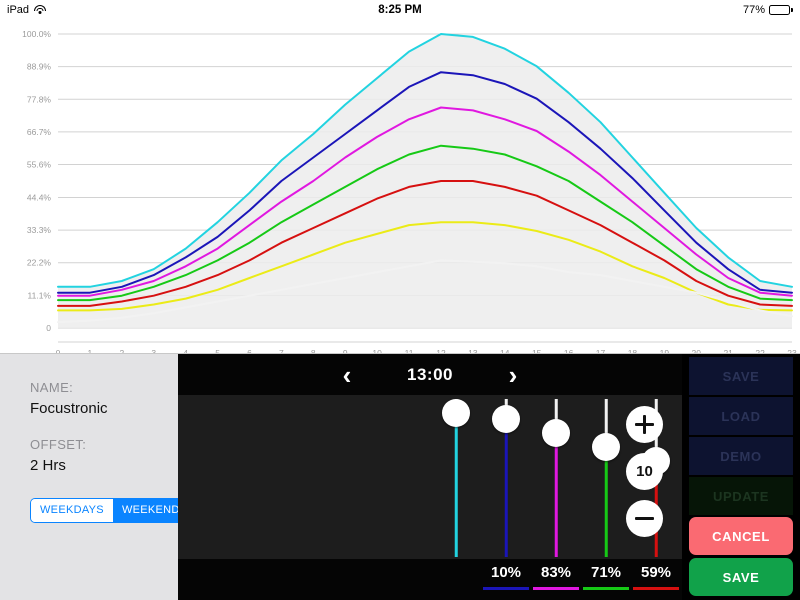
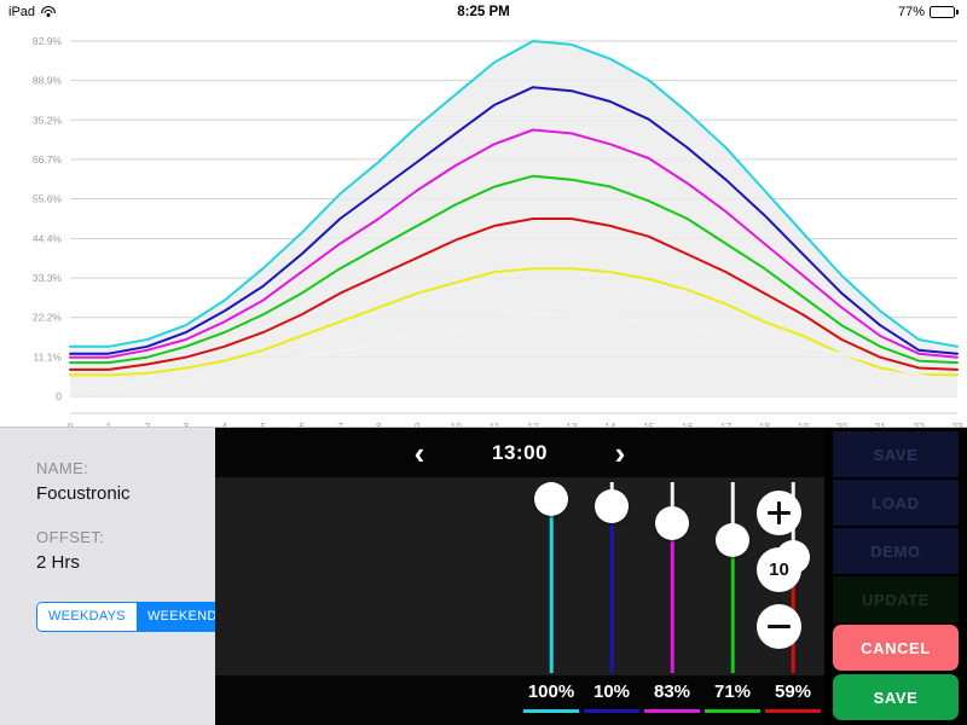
  iPad
  8:25 PM
  77%
  0
  11.1%
  22.2%
  33.3%
  44.4%
  55.6%
  66.7%
- 77.8%
+ 35.2%
  88.9%
- 100.0%
+ 82.9%
  NAME:
  Focustronic
  OFFSET:
  2 Hrs
  WEEKDAYS
  WEEKEND
  ‹
  13:00
  ›
  10
+ 100%
  10%
  83%
  71%
  59%
  SAVE
  LOAD
  DEMO
  UPDATE
  CANCEL
  SAVE
